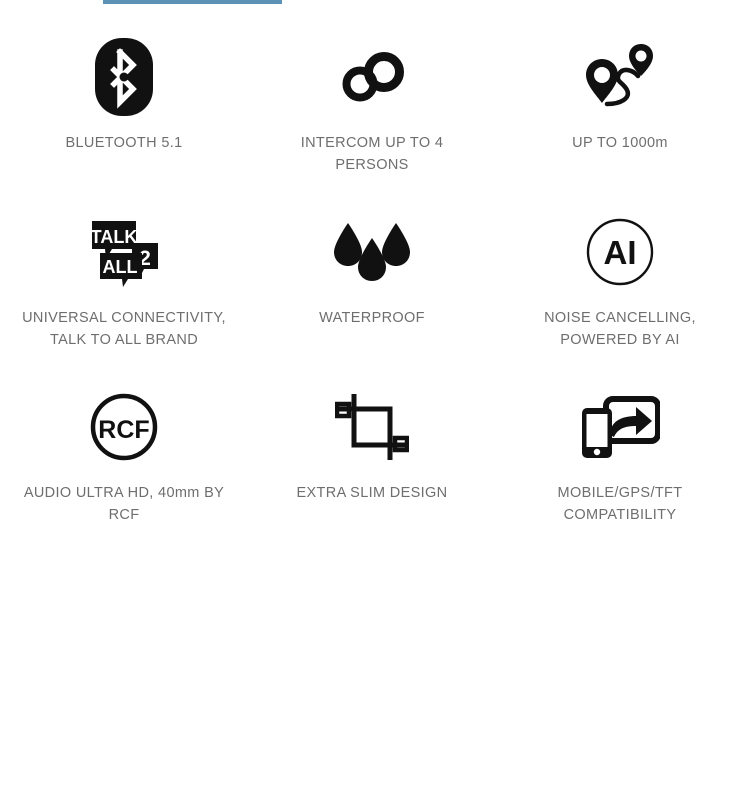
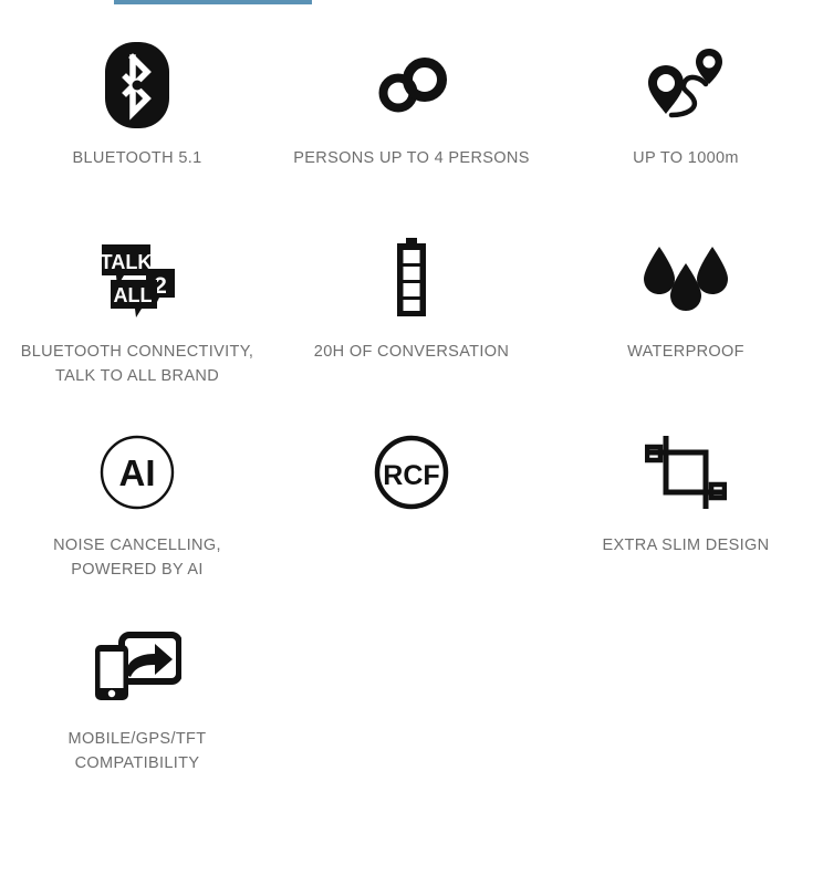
  BLUETOOTH 5.1
- INTERCOM UP TO 4 PERSONS
+ PERSONS UP TO 4 PERSONS
  UP TO 1000m
  2
  TALK
  ALL
- UNIVERSAL CONNECTIVITY, TALK TO ALL BRAND
+ BLUETOOTH CONNECTIVITY, TALK TO ALL BRAND
+ 20H OF CONVERSATION
  WATERPROOF
  AI
  NOISE CANCELLING, POWERED BY AI
  RCF
- AUDIO ULTRA HD, 40mm BY RCF
  EXTRA SLIM DESIGN
  MOBILE/GPS/TFT COMPATIBILITY
